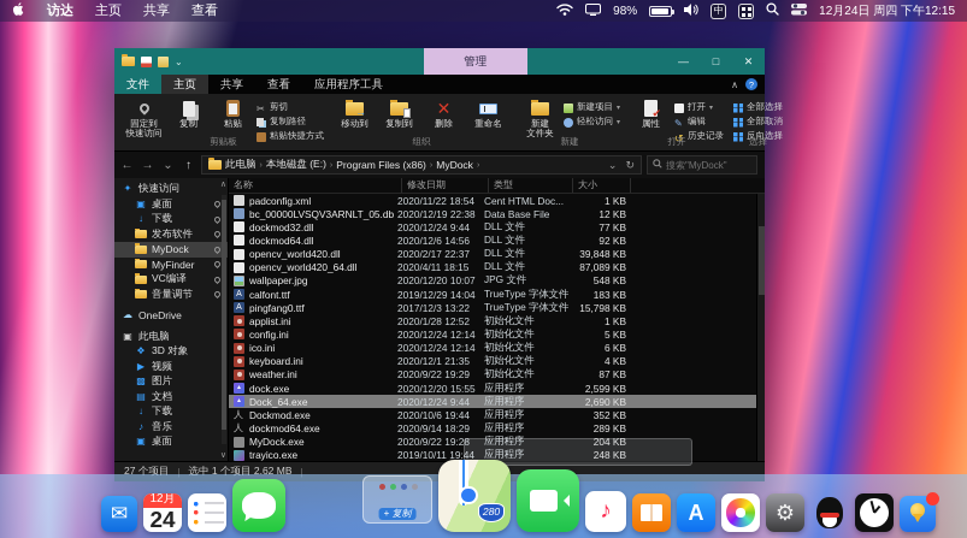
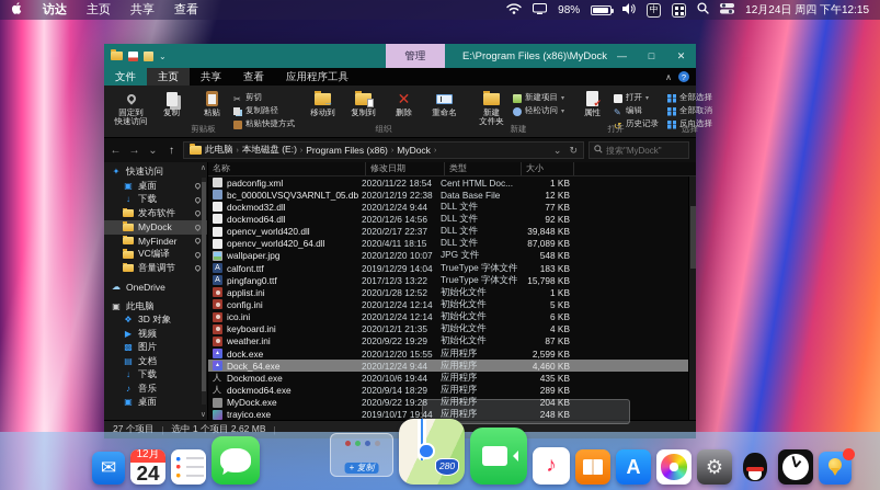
  访达
  主页
  共享
  查看
  98%
  中
  12月24日 周四 下午12:15
  ⌄
  管理
+ E:\Program Files (x86)\MyDock
  —
  □
  ✕
  文件
  主页
  共享
  查看
  应用程序工具
  ∧
  ?
  固定到
  快速访问
  复制
  粘贴
  剪切
  复制路径
  粘贴快捷方式
  剪贴板
  →
  移动到
  复制到
  ✕
  删除
  重命名
  组织
  新建
  文件夹
  新建项目
  轻松访问
  新建
  属性
  打开
  编辑
  历史记录
  打开
  全部选择
  全部取消
  反向选择
  选择
  ←
  →
  ⌄
  ↑
  此电脑
  本地磁盘 (E:)
  Program Files (x86)
  MyDock
  ⌄
  ↻
  搜索"MyDock"
  ✦
  快速访问
  ▣
  桌面
  ↓
  下载
  发布软件
  MyDock
  MyFinder
  VC编译
  音量调节
  ☁
  OneDrive
  ▣
  此电脑
  ❖
  3D 对象
  ▶
  视频
  ▩
  图片
  ▤
  文档
  ↓
  下载
  ♪
  音乐
  ▣
  桌面
  名称
  修改日期
  类型
  大小
  padconfig.xml
  2020/11/22 18:54
  Cent HTML Doc...
  1 KB
  bc_00000LVSQV3ARNLT_05.db
  2020/12/19 22:38
  Data Base File
  12 KB
  dockmod32.dll
  2020/12/24 9:44
  DLL 文件
  77 KB
  dockmod64.dll
  2020/12/6 14:56
  DLL 文件
  92 KB
  opencv_world420.dll
  2020/2/17 22:37
  DLL 文件
  39,848 KB
  opencv_world420_64.dll
  2020/4/11 18:15
  DLL 文件
  87,089 KB
  wallpaper.jpg
  2020/12/20 10:07
  JPG 文件
  548 KB
  calfont.ttf
  2019/12/29 14:04
  TrueType 字体文件
  183 KB
  pingfang0.ttf
  2017/12/3 13:22
  TrueType 字体文件
  15,798 KB
  applist.ini
  2020/1/28 12:52
  初始化文件
  1 KB
  config.ini
  2020/12/24 12:14
  初始化文件
  5 KB
  ico.ini
  2020/12/24 12:14
  初始化文件
  6 KB
  keyboard.ini
  2020/12/1 21:35
  初始化文件
  4 KB
  weather.ini
  2020/9/22 19:29
  初始化文件
  87 KB
  dock.exe
  2020/12/20 15:55
  应用程序
  2,599 KB
  Dock_64.exe
  2020/12/24 9:44
  应用程序
- 2,690 KB
+ 4,460 KB
  Dockmod.exe
  2020/10/6 19:44
  应用程序
- 352 KB
+ 435 KB
  dockmod64.exe
  2020/9/14 18:29
  应用程序
  289 KB
  MyDock.exe
  2020/9/22 19:28
  应用程序
  204 KB
  trayico.exe
- 2019/10/11 19:44
+ 2019/10/17 19:44
  应用程序
  248 KB
  27 个项目
  |
  选中 1 个项目 2.62 MB
  |
  12月
  24
  + 复制
  280
